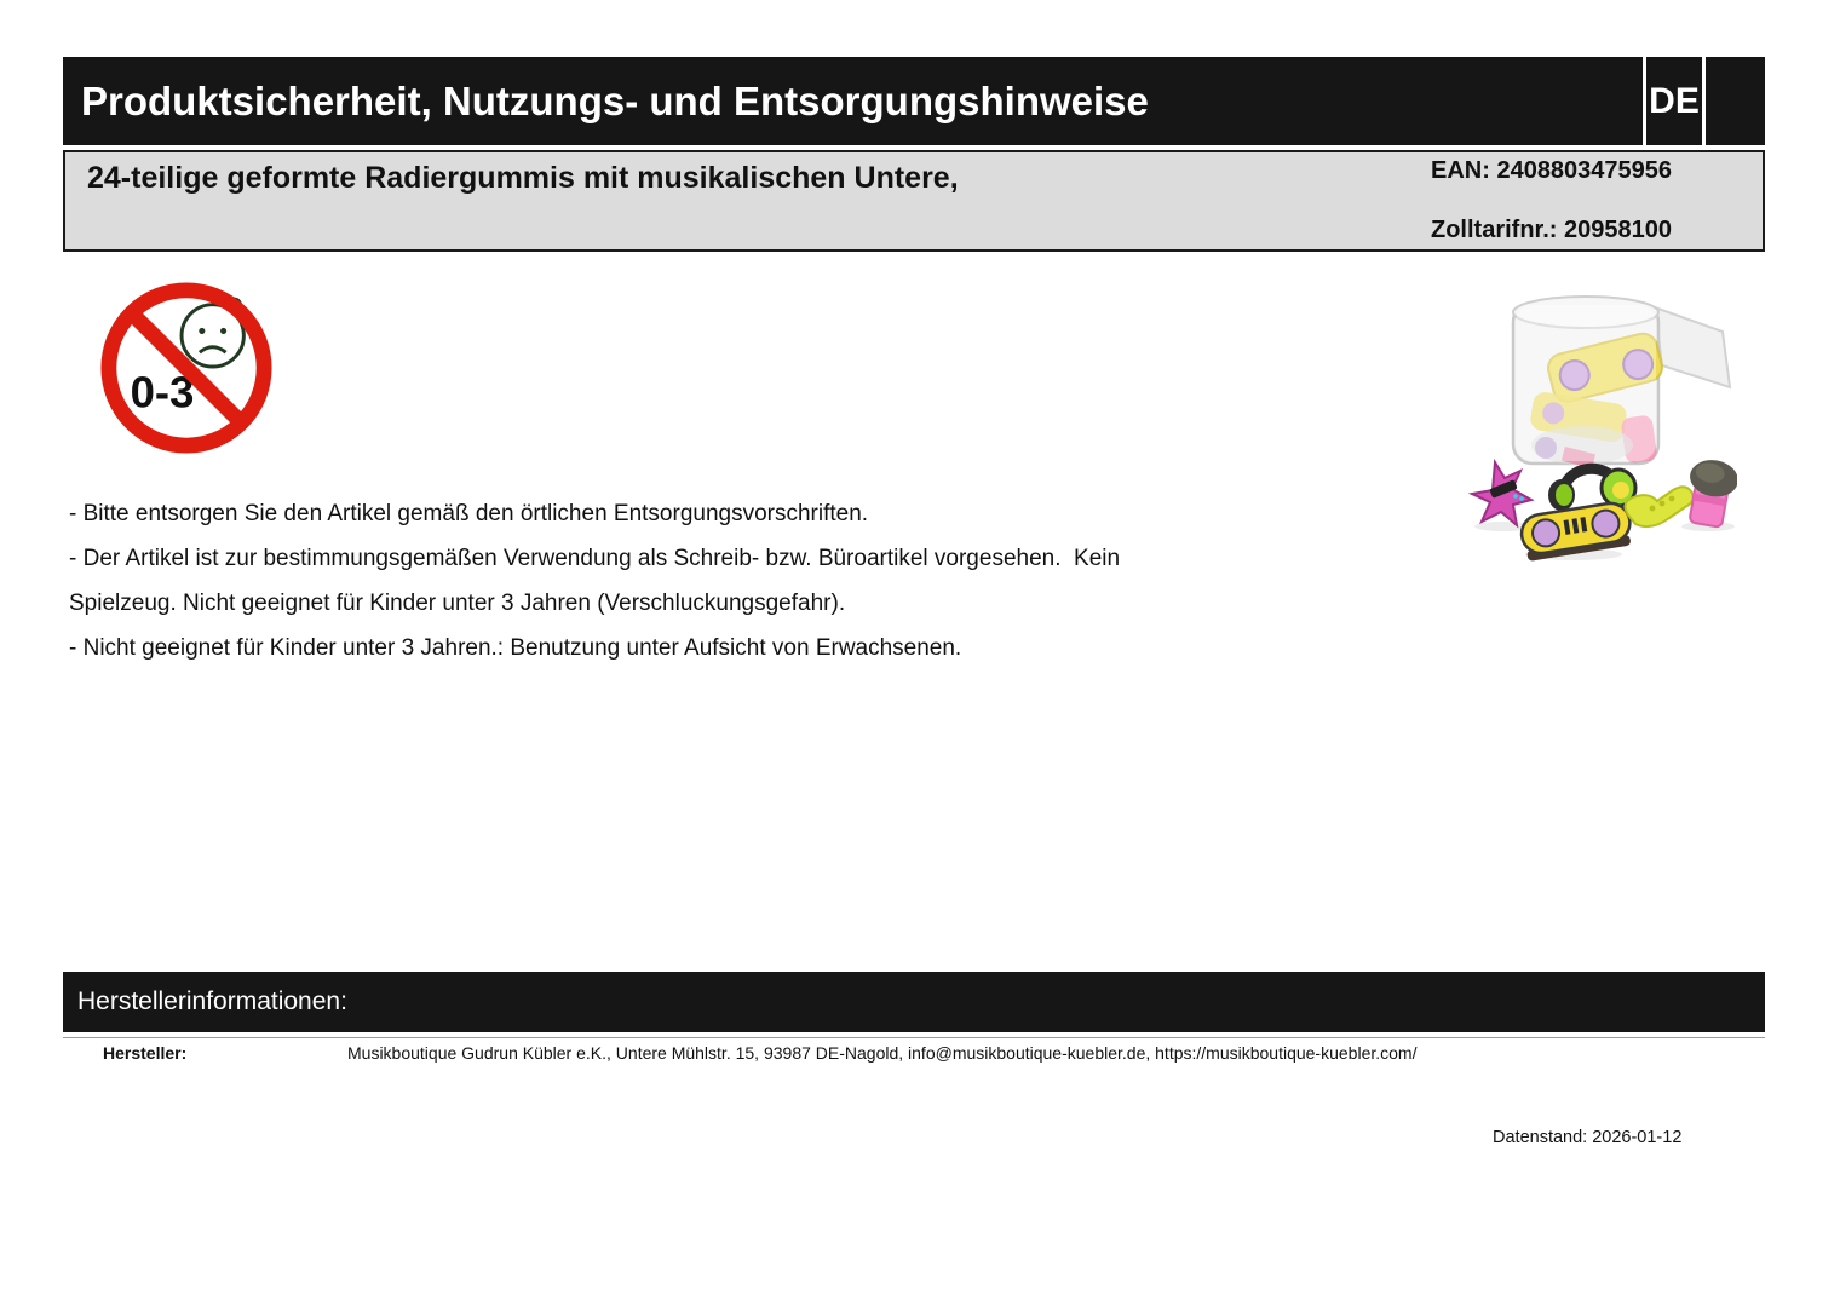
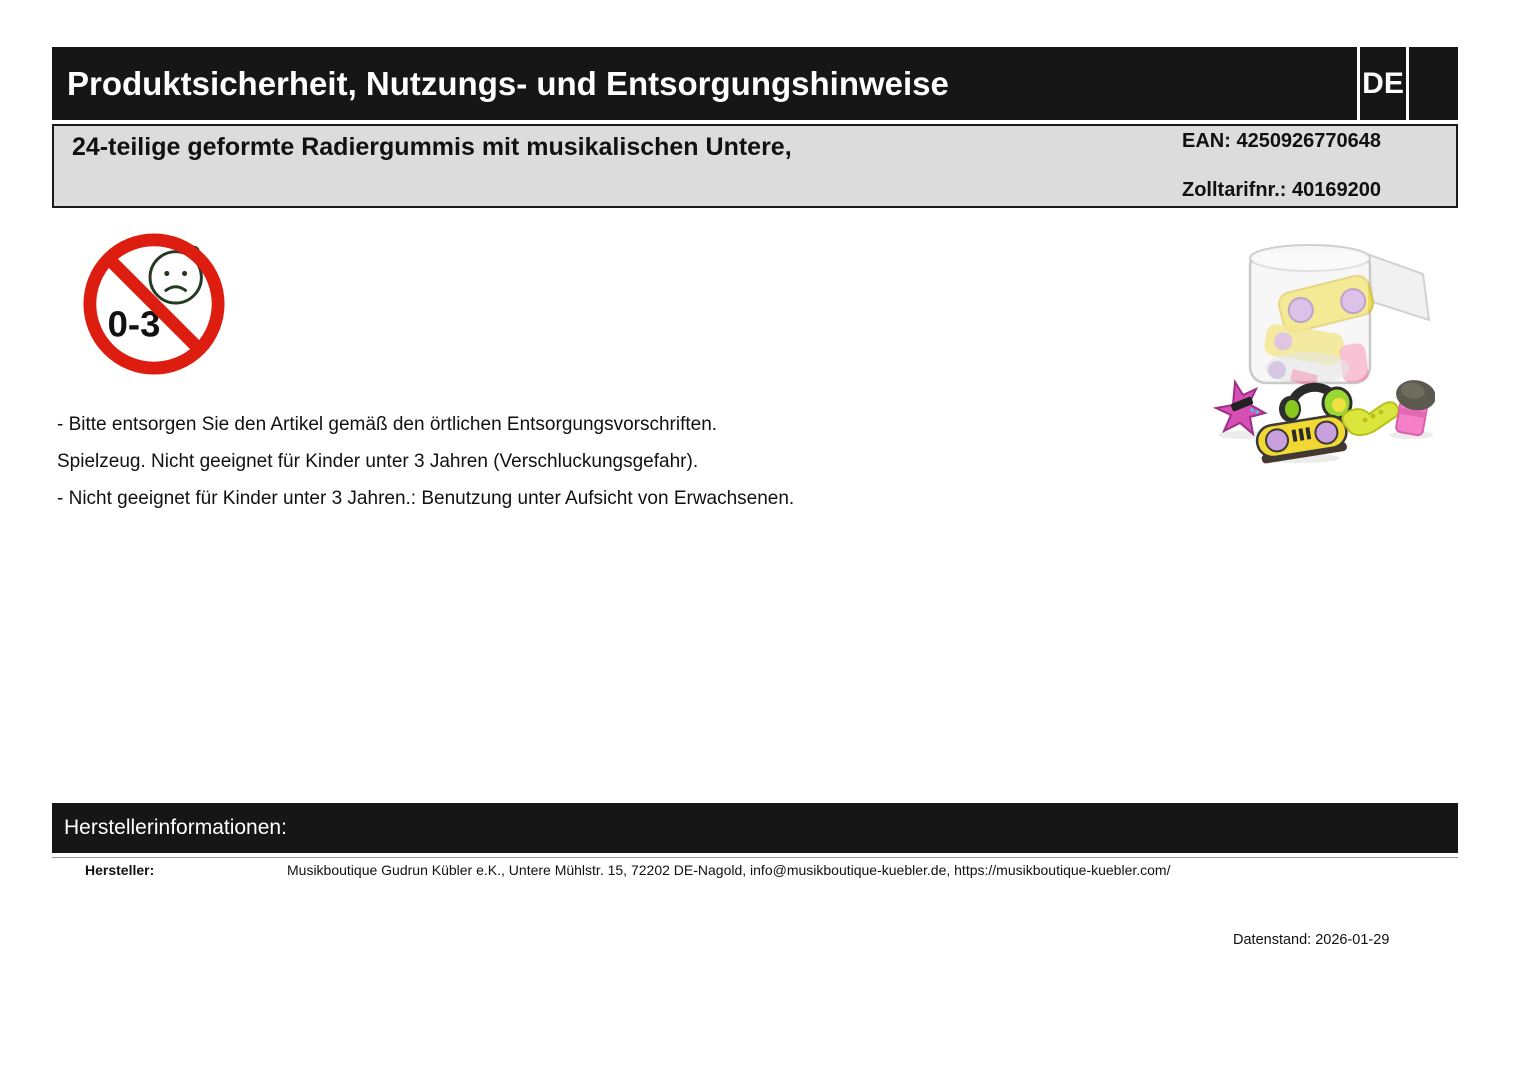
  Produktsicherheit, Nutzungs- und Entsorgungshinweise
  DE
  24-teilige geformte Radiergummis mit musikalischen Untere,
- EAN: 2408803475956
+ EAN: 4250926770648
- Zolltarifnr.: 20958100
+ Zolltarifnr.: 40169200
  0-3
  - Bitte entsorgen Sie den Artikel gemäß den örtlichen Entsorgungsvorschriften.
- - Der Artikel ist zur bestimmungsgemäßen Verwendung als Schreib- bzw. Büroartikel vorgesehen. Kein
  Spielzeug. Nicht geeignet für Kinder unter 3 Jahren (Verschluckungsgefahr).
  - Nicht geeignet für Kinder unter 3 Jahren.: Benutzung unter Aufsicht von Erwachsenen.
  Herstellerinformationen:
  Hersteller:
- Musikboutique Gudrun Kübler e.K., Untere Mühlstr. 15, 93987 DE-Nagold, info@musikboutique-kuebler.de, https://musikboutique-kuebler.com/
+ Musikboutique Gudrun Kübler e.K., Untere Mühlstr. 15, 72202 DE-Nagold, info@musikboutique-kuebler.de, https://musikboutique-kuebler.com/
- Datenstand: 2026-01-12
+ Datenstand: 2026-01-29
